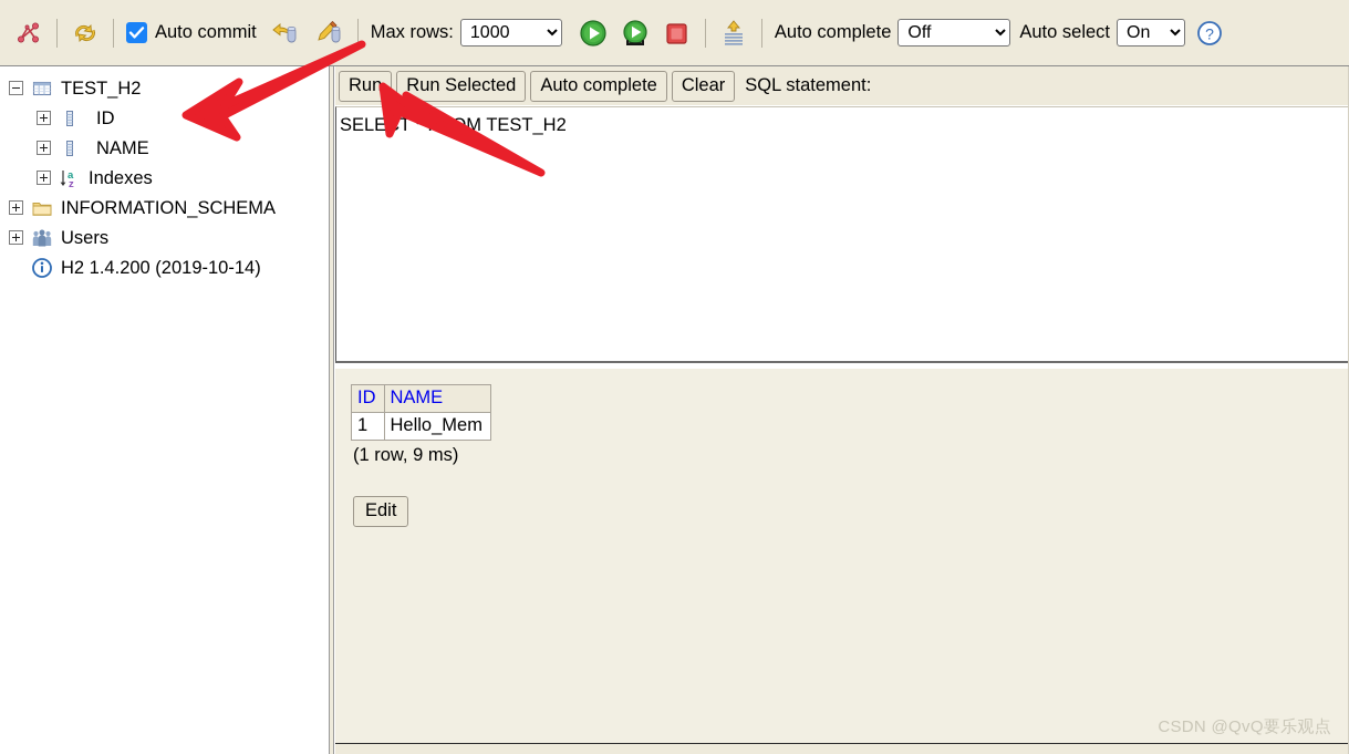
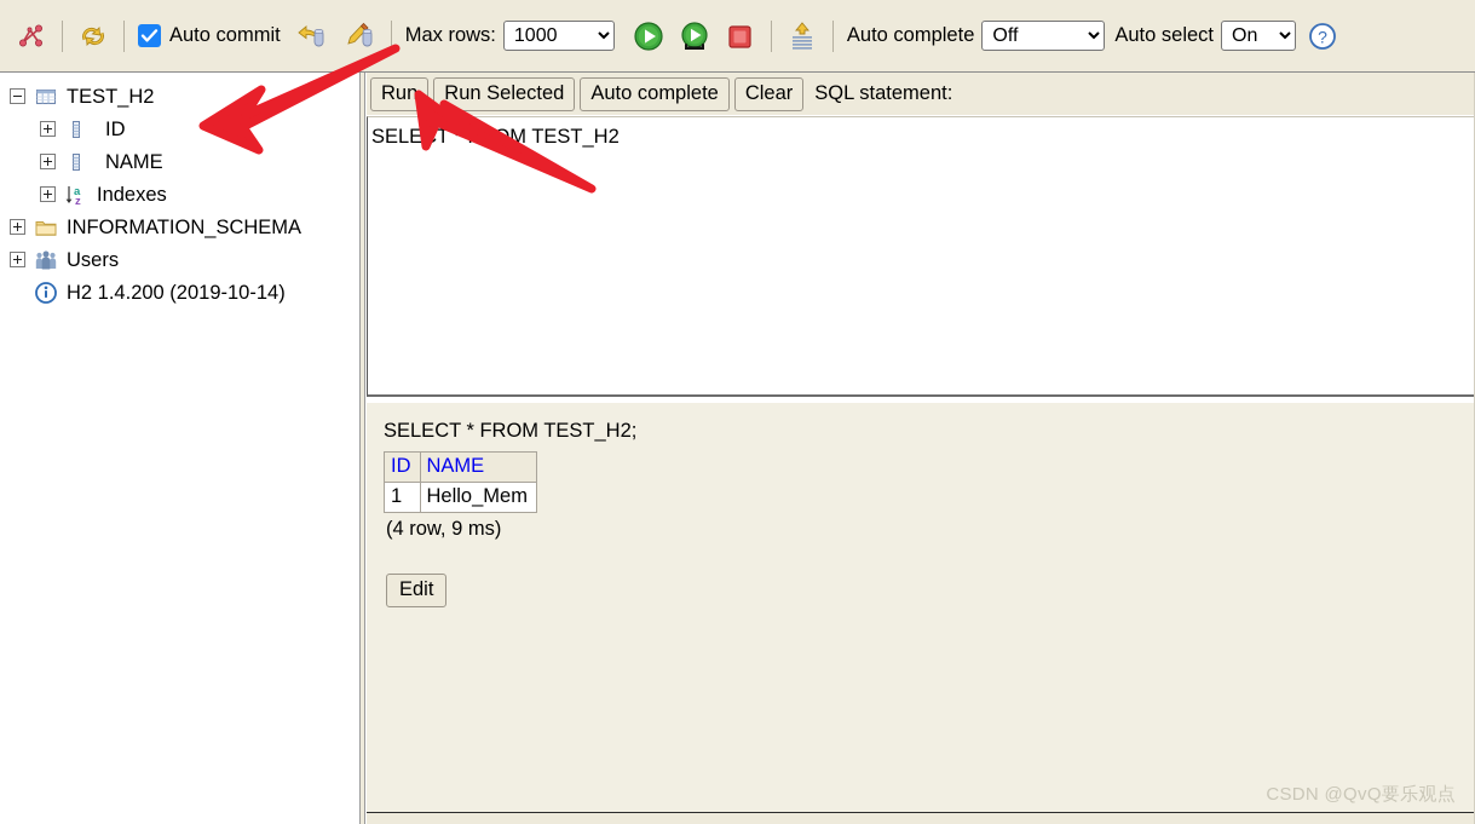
  Auto commit
  Max rows:
  1000
  Auto complete
  Off
  Auto select
  On
  ?
  TEST_H2
  ID
  NAME
  a
  z
  Indexes
  INFORMATION_SCHEMA
  Users
  H2 1.4.200 (2019-10-14)
  Run
  Run Selected
  Auto complete
  Clear
  SQL statement:
  SELET *M TEST_H2
+ SELECT * FROM TEST_H2;
  ID	NAME
  1	Hello_Mem
- (1 row, 9 ms)
+ (4 row, 9 ms)
  Edit
  CSDN @QvQ要乐观点
